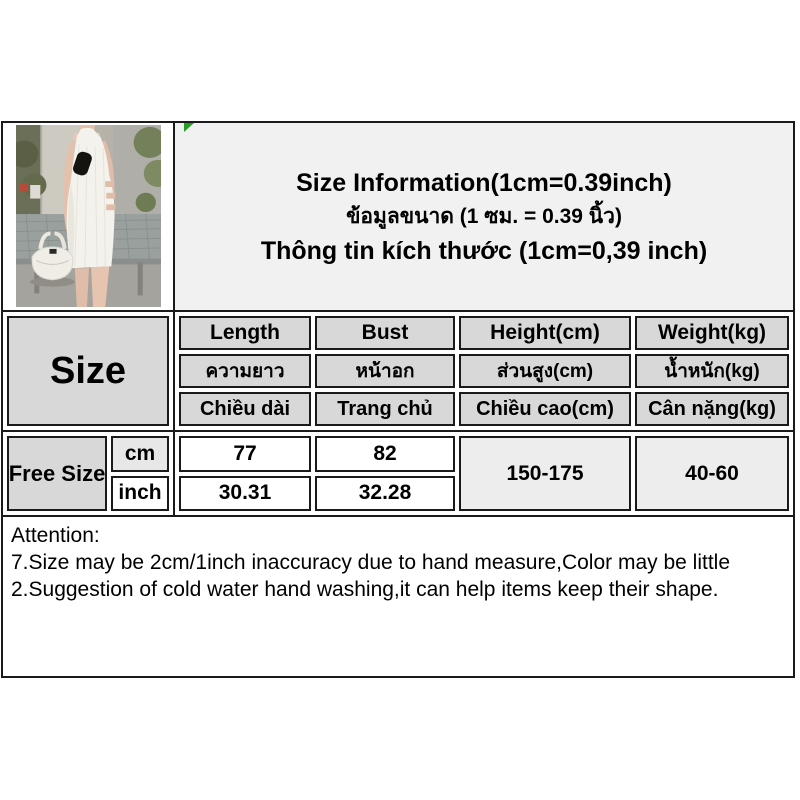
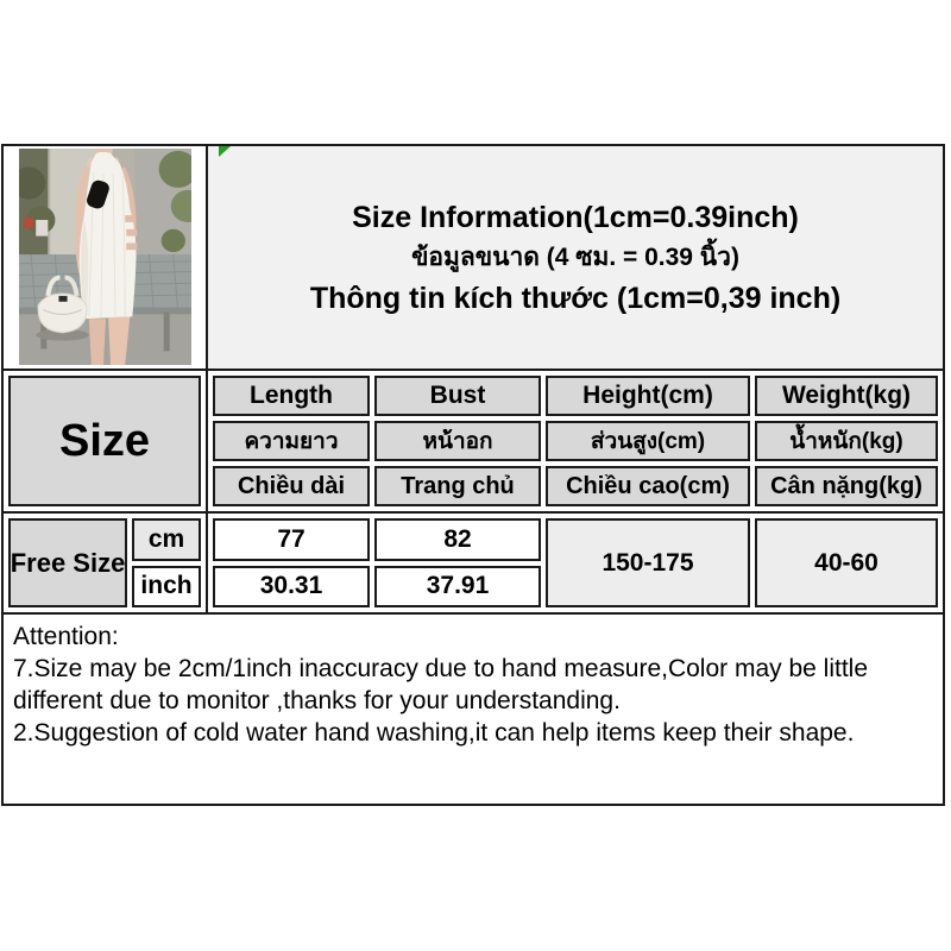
  Size Information(1cm=0.39inch)
- ข้อมูลขนาด (1 ซม. = 0.39 นิ้ว)
+ ข้อมูลขนาด (4 ซม. = 0.39 นิ้ว)
  Thông tin kích thước (1cm=0,39 inch)
  Size
  Length
  Bust
  Height(cm)
  Weight(kg)
  ความยาว
  หน้าอก
  ส่วนสูง(cm)
  น้ำหนัก(kg)
  Chiều dài
  Trang chủ
  Chiều cao(cm)
  Cân nặng(kg)
  Free Size
  cm
  inch
  77
  82
  150-175
  40-60
  30.31
- 32.28
+ 37.91
  Attention:
  7.Size may be 2cm/1inch inaccuracy due to hand measure,Color may be little
+ different due to monitor ,thanks for your understanding.
  2.Suggestion of cold water hand washing,it can help items keep their shape.
